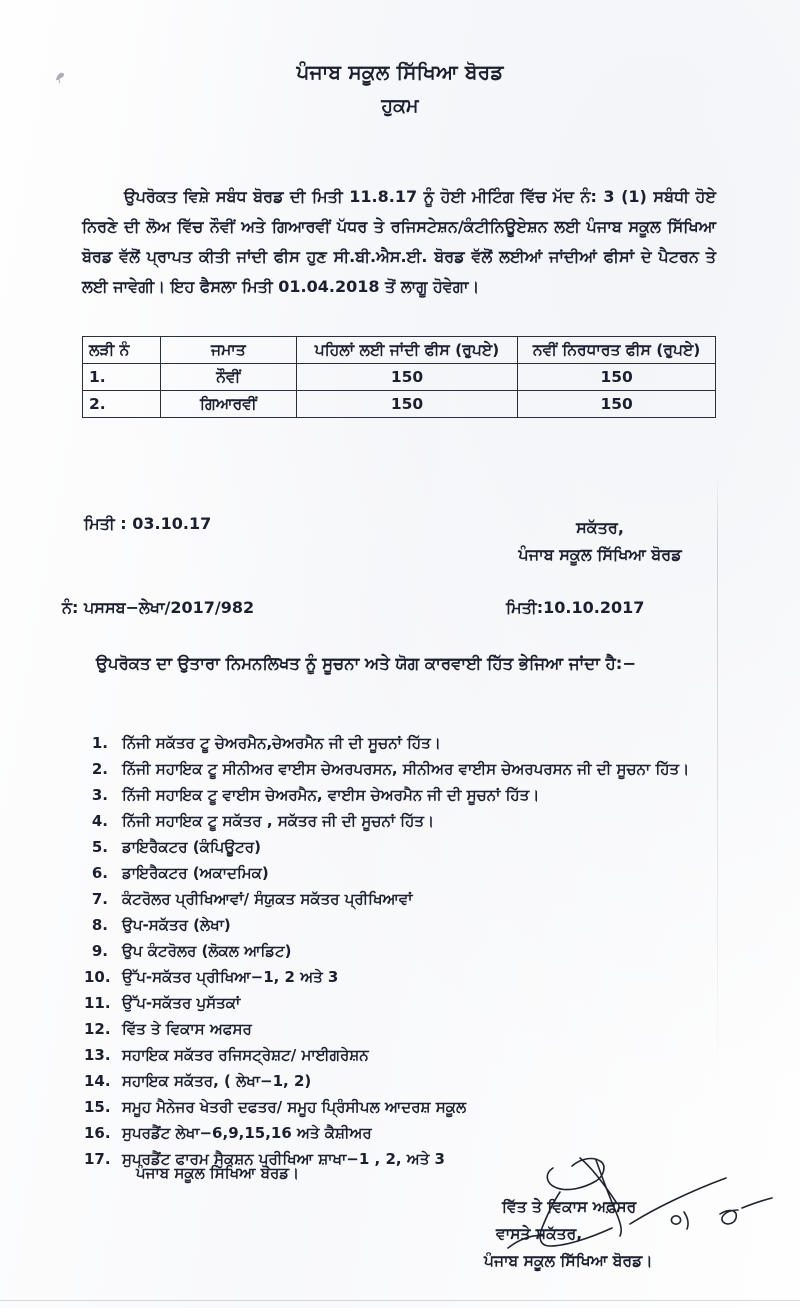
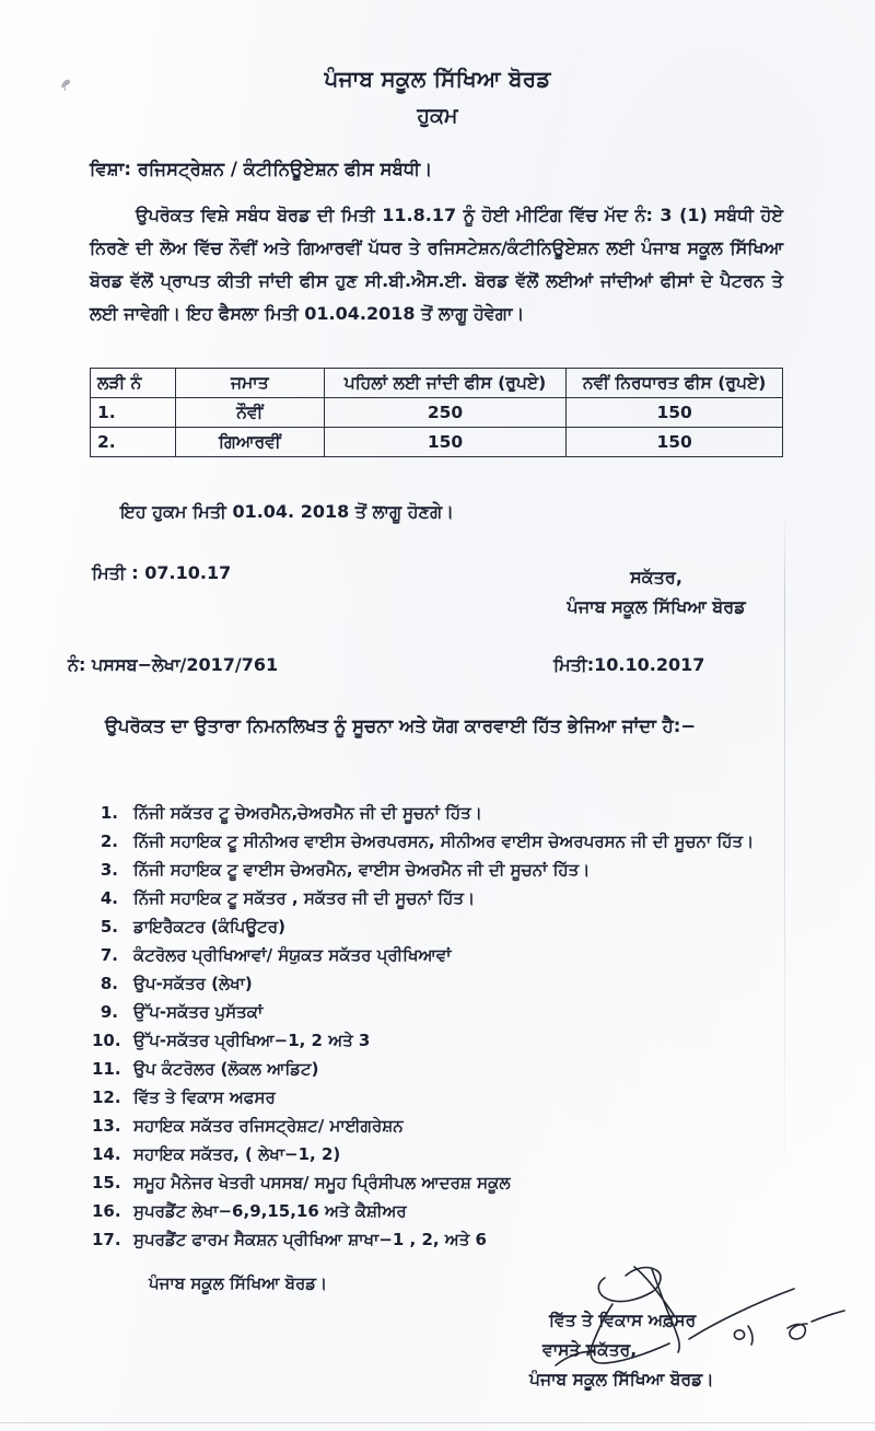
  ਪੰਜਾਬ ਸਕੂਲ ਸਿੱਖਿਆ ਬੋਰਡ
  ਹੁਕਮ
+ ਵਿਸ਼ਾ: ਰਜਿਸਟ੍ਰੇਸ਼ਨ / ਕੰਟੀਨਿਊਏਸ਼ਨ ਫੀਸ ਸਬੰਧੀ।
  ਉਪਰੋਕਤ ਵਿਸ਼ੇ ਸਬੰਧ ਬੋਰਡ ਦੀ ਮਿਤੀ 11.8.17 ਨੂੰ ਹੋਈ ਮੀਟਿੰਗ ਵਿੱਚ ਮੱਦ ਨੰ: 3 (1) ਸਬੰਧੀ ਹੋਏ ਨਿਰਣੇ ਦੀ ਲੋਅ ਵਿੱਚ ਨੌਵੀਂ ਅਤੇ ਗਿਆਰਵੀਂ ਪੱਧਰ ਤੇ ਰਜਿਸਟੇਸ਼ਨ/ਕੰਟੀਨਿਊਏਸ਼ਨ ਲਈ ਪੰਜਾਬ ਸਕੂਲ ਸਿੱਖਿਆ ਬੋਰਡ ਵੱਲੋਂ ਪ੍ਰਾਪਤ ਕੀਤੀ ਜਾਂਦੀ ਫੀਸ ਹੁਣ ਸੀ.ਬੀ.ਐਸ.ਈ. ਬੋਰਡ ਵੱਲੋਂ ਲਈਆਂ ਜਾਂਦੀਆਂ ਫੀਸਾਂ ਦੇ ਪੈਟਰਨ ਤੇ ਲਈ ਜਾਵੇਗੀ। ਇਹ ਫੈਸਲਾ ਮਿਤੀ 01.04.2018 ਤੋਂ ਲਾਗੂ ਹੋਵੇਗਾ।
  ਲੜੀ ਨੰ	ਜਮਾਤ	ਪਹਿਲਾਂ ਲਈ ਜਾਂਦੀ ਫੀਸ (ਰੁਪਏ)	ਨਵੀਂ ਨਿਰਧਾਰਤ ਫੀਸ (ਰੁਪਏ)
- 1.	ਨੌਵੀਂ	150	150
+ 1.	ਨੌਵੀਂ	250	150
  2.	ਗਿਆਰਵੀਂ	150	150
+ ਇਹ ਹੁਕਮ ਮਿਤੀ 01.04. 2018 ਤੋਂ ਲਾਗੂ ਹੋਣਗੇ।
- ਮਿਤੀ : 03.10.17
+ ਮਿਤੀ : 07.10.17
  ਸਕੱਤਰ,
  ਪੰਜਾਬ ਸਕੂਲ ਸਿੱਖਿਆ ਬੋਰਡ
- ਨੰ: ਪਸਸਬ−ਲੇਖਾ/2017/982
+ ਨੰ: ਪਸਸਬ−ਲੇਖਾ/2017/761
  ਮਿਤੀ:10.10.2017
  ਉਪਰੋਕਤ ਦਾ ਉਤਾਰਾ ਨਿਮਨਲਿਖਤ ਨੂੰ ਸੂਚਨਾ ਅਤੇ ਯੋਗ ਕਾਰਵਾਈ ਹਿੱਤ ਭੇਜਿਆ ਜਾਂਦਾ ਹੈ:−
  1.
  ਨਿੱਜੀ ਸਕੱਤਰ ਟੂ ਚੇਅਰਮੈਨ,ਚੇਅਰਮੈਨ ਜੀ ਦੀ ਸੂਚਨਾਂ ਹਿੱਤ।
  2.
  ਨਿੱਜੀ ਸਹਾਇਕ ਟੂ ਸੀਨੀਅਰ ਵਾਈਸ ਚੇਅਰਪਰਸਨ, ਸੀਨੀਅਰ ਵਾਈਸ ਚੇਅਰਪਰਸਨ ਜੀ ਦੀ ਸੂਚਨਾ ਹਿੱਤ।
  3.
  ਨਿੱਜੀ ਸਹਾਇਕ ਟੂ ਵਾਈਸ ਚੇਅਰਮੈਨ, ਵਾਈਸ ਚੇਅਰਮੈਨ ਜੀ ਦੀ ਸੂਚਨਾਂ ਹਿੱਤ।
  4.
  ਨਿੱਜੀ ਸਹਾਇਕ ਟੂ ਸਕੱਤਰ , ਸਕੱਤਰ ਜੀ ਦੀ ਸੂਚਨਾਂ ਹਿੱਤ।
  5.
  ਡਾਇਰੈਕਟਰ (ਕੰਪਿਊਟਰ)
- 6.
- ਡਾਇਰੈਕਟਰ (ਅਕਾਦਮਿਕ)
  7.
  ਕੰਟਰੋਲਰ ਪ੍ਰੀਖਿਆਵਾਂ/ ਸੰਯੁਕਤ ਸਕੱਤਰ ਪ੍ਰੀਖਿਆਵਾਂ
  8.
  ਉਪ-ਸਕੱਤਰ (ਲੇਖਾ)
  9.
- ਉਪ ਕੰਟਰੋਲਰ (ਲੋਕਲ ਆਡਿਟ)
+ ਉੱਪ-ਸਕੱਤਰ ਪੁਸੱਤਕਾਂ
  10.
  ਉੱਪ-ਸਕੱਤਰ ਪ੍ਰੀਖਿਆ−1, 2 ਅਤੇ 3
  11.
- ਉੱਪ-ਸਕੱਤਰ ਪੁਸੱਤਕਾਂ
+ ਉਪ ਕੰਟਰੋਲਰ (ਲੋਕਲ ਆਡਿਟ)
  12.
  ਵਿੱਤ ਤੇ ਵਿਕਾਸ ਅਫਸਰ
  13.
  ਸਹਾਇਕ ਸਕੱਤਰ ਰਜਿਸਟ੍ਰੇਸ਼ਟ/ ਮਾਈਗਰੇਸ਼ਨ
  14.
  ਸਹਾਇਕ ਸਕੱਤਰ, ( ਲੇਖਾ−1, 2)
  15.
- ਸਮੂਹ ਮੈਨੇਜਰ ਖੇਤਰੀ ਦਫਤਰ/ ਸਮੂਹ ਪ੍ਰਿੰਸੀਪਲ ਆਦਰਸ਼ ਸਕੂਲ
+ ਸਮੂਹ ਮੈਨੇਜਰ ਖੇਤਰੀ ਪਸਸਬ/ ਸਮੂਹ ਪ੍ਰਿੰਸੀਪਲ ਆਦਰਸ਼ ਸਕੂਲ
  16.
  ਸੁਪਰਡੈਂਟ ਲੇਖਾ−6,9,15,16 ਅਤੇ ਕੈਸ਼ੀਅਰ
  17.
- ਸੁਪਰਡੈਂਟ ਫਾਰਮ ਸੈਕਸ਼ਨ ਪ੍ਰੀਖਿਆ ਸ਼ਾਖਾ−1 , 2, ਅਤੇ 3
+ ਸੁਪਰਡੈਂਟ ਫਾਰਮ ਸੈਕਸ਼ਨ ਪ੍ਰੀਖਿਆ ਸ਼ਾਖਾ−1 , 2, ਅਤੇ 6
  ਪੰਜਾਬ ਸਕੂਲ ਸਿੱਖਿਆ ਬੋਰਡ।
  ਵਿੱਤ ਤੇ ਵਿਕਾਸ ਅਫ਼ਸਰ
  ਵਾਸਤੇ ਸਕੱਤਰ,
  ਪੰਜਾਬ ਸਕੂਲ ਸਿੱਖਿਆ ਬੋਰਡ।
